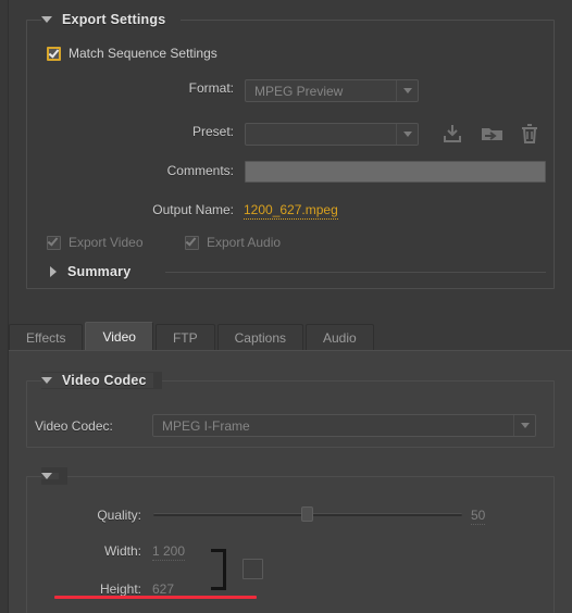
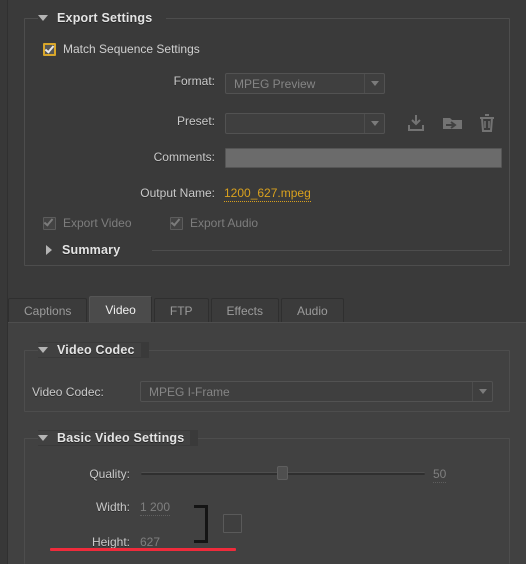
  Export Settings
  Match Sequence Settings
  Format:
  MPEG Preview
  Preset:
  Comments:
  Output Name:
  1200_627.mpeg
  Export Video
  Export Audio
  Summary
- Effects
+ Captions
  Video
  FTP
- Captions
+ Effects
  Audio
  Video Codec
  Video Codec:
  MPEG I-Frame
+ Basic Video Settings
  Quality:
  50
  Width:
  1 200
  Height:
  627
